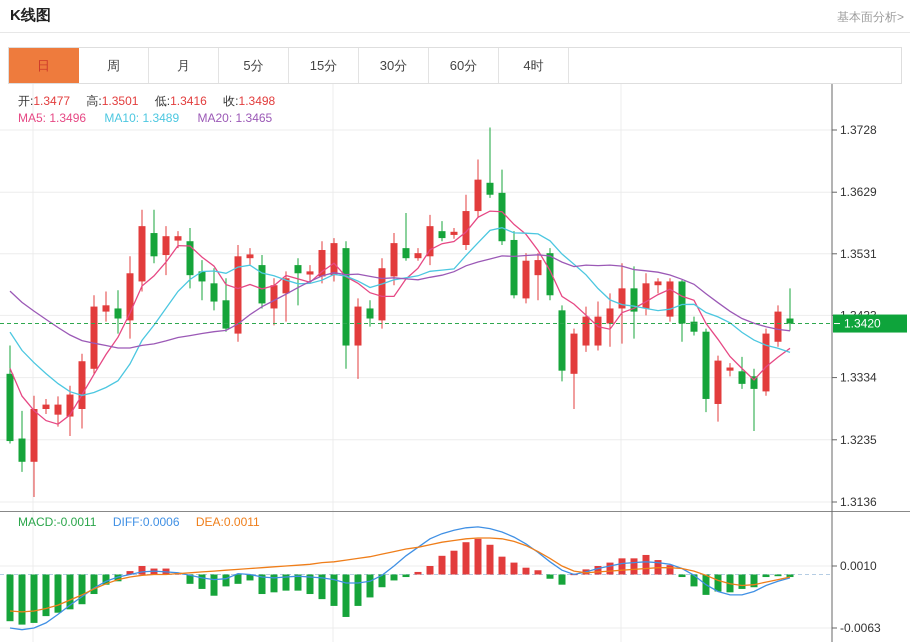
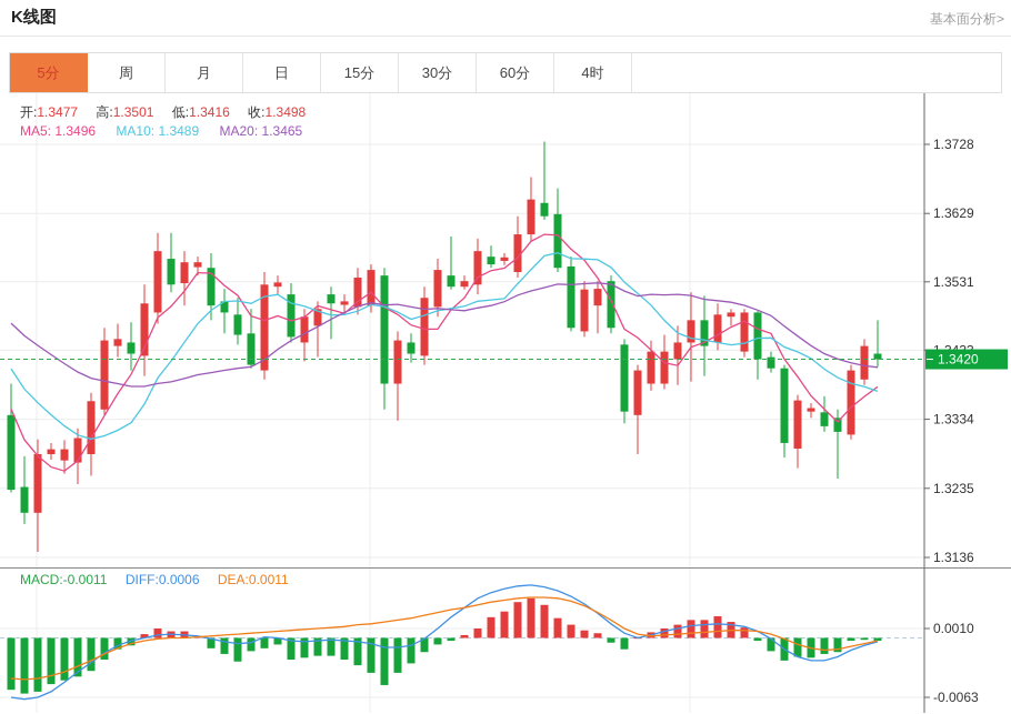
  K线图
  基本面分析>
- 日
+ 5分
  周
  月
- 5分
+ 日
  15分
  30分
  60分
  4时
  1.3728
  1.3629
  1.3531
  1.3334
  1.3235
  1.3136
  0.0010
  -0.0063
  1.3420
  开:1.3477 高:1.3501 低:1.3416 收:1.3498
  MA5: 1.3496 MA10: 1.3489 MA20: 1.3465
  MACD:-0.0011 DIFF:0.0006 DEA:0.0011
